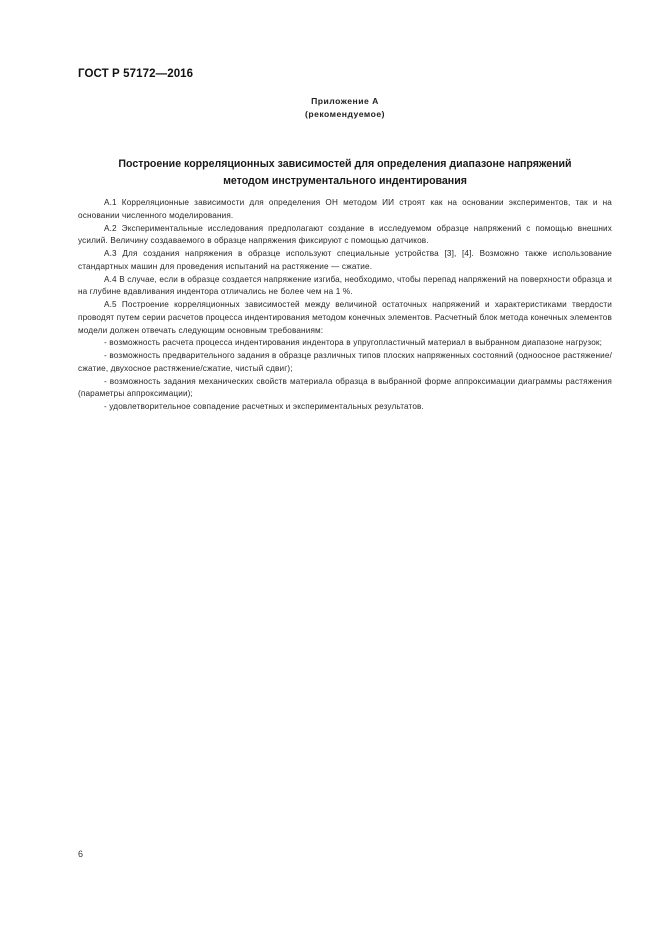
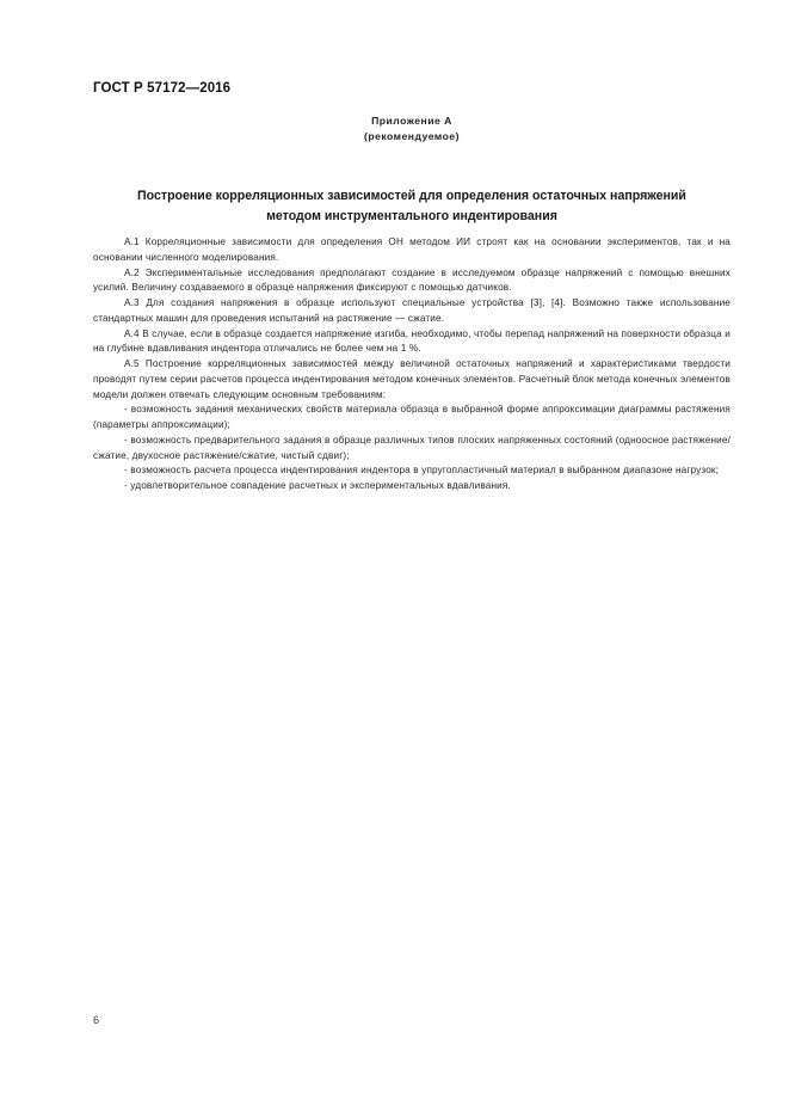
  ГОСТ Р 57172—2016
  Приложение А
  (рекомендуемое)
- Построение корреляционных зависимостей для определения диапазоне напряжений
+ Построение корреляционных зависимостей для определения остаточных напряжений
  методом инструментального индентирования
  А.1 Корреляционные зависимости для определения ОН методом ИИ строят как на основании эксперимен­тов, так и на основании численного моделирования.
  А.2 Экспериментальные исследования предполагают создание в исследуемом образце напряжений с помощью внешних усилий. Величину создаваемого в образце напряжения фиксируют с помощью датчиков.
  А.3 Для создания напряжения в образце используют специальные устройства [3], [4]. Возможно также использование стандартных машин для проведения испытаний на растяжение — сжатие.
  А.4 В случае, если в образце создается напряжение изгиба, необходимо, чтобы перепад напряжений на поверхности образца и на глубине вдавливания индентора отличались не более чем на 1 %.
  А.5 Построение корреляционных зависимостей между величиной остаточных напряжений и характеристи­ками твердости проводят путем серии расчетов процесса индентирования методом конечных элементов. Расчет­ный блок метода конечных элементов модели должен отвечать следующим основным требованиям:
- - возможность расчета процесса индентирования индентора в упругопластичный материал в выбранном диапазоне нагрузок;
+ - возможность задания механических свойств материала образца в выбранной форме аппроксимации диаграммы растяжения (параметры аппроксимации);
  - возможность предварительного задания в образце различных типов плоских напряженных состояний (одноосное растяжение/сжатие, двухосное растяжение/сжатие, чистый сдвиг);
- - возможность задания механических свойств материала образца в выбранной форме аппроксимации диаграммы растяжения (параметры аппроксимации);
+ - возможность расчета процесса индентирования индентора в упругопластичный материал в выбранном диапазоне нагрузок;
- - удовлетворительное совпадение расчетных и экспериментальных результатов.
+ - удовлетворительное совпадение расчетных и экспериментальных вдавливания.
  6
